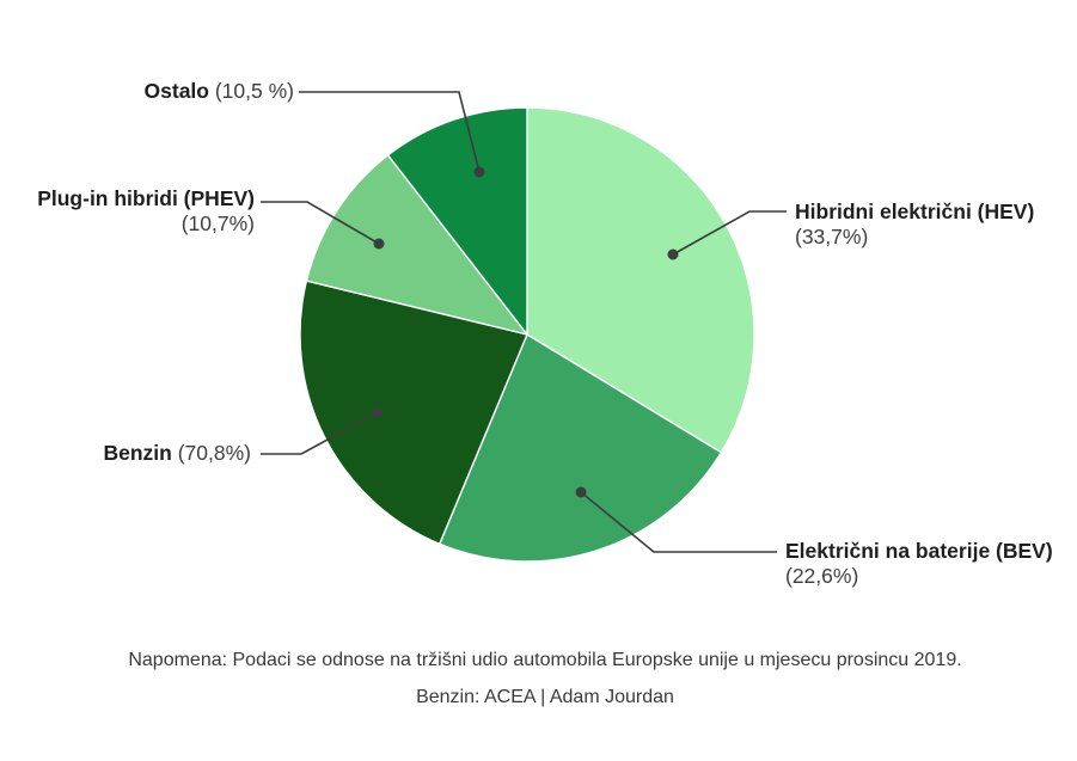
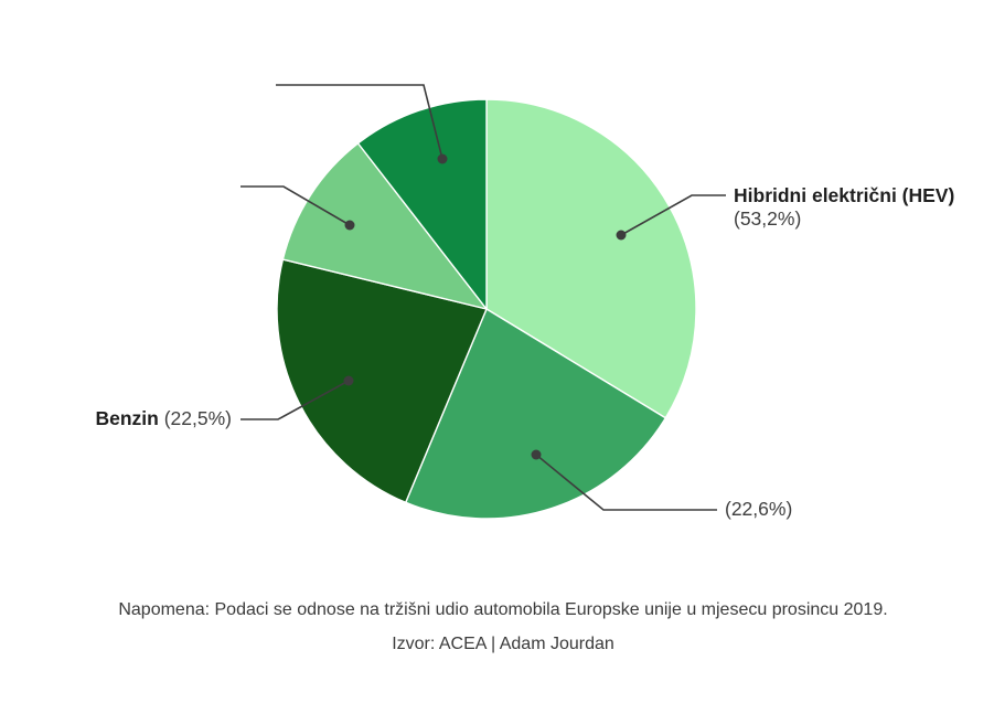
- Ostalo (10,5 %)
- Plug-in hibridi (PHEV)
- (10,7%)
  Hibridni električni (HEV)
- (33,7%)
+ (53,2%)
- Benzin (70,8%)
+ Benzin (22,5%)
- Električni na baterije (BEV)
  (22,6%)
  Napomena: Podaci se odnose na tržišni udio automobila Europske unije u mjesecu prosincu 2019.
- Benzin: ACEA | Adam Jourdan
+ Izvor: ACEA | Adam Jourdan
